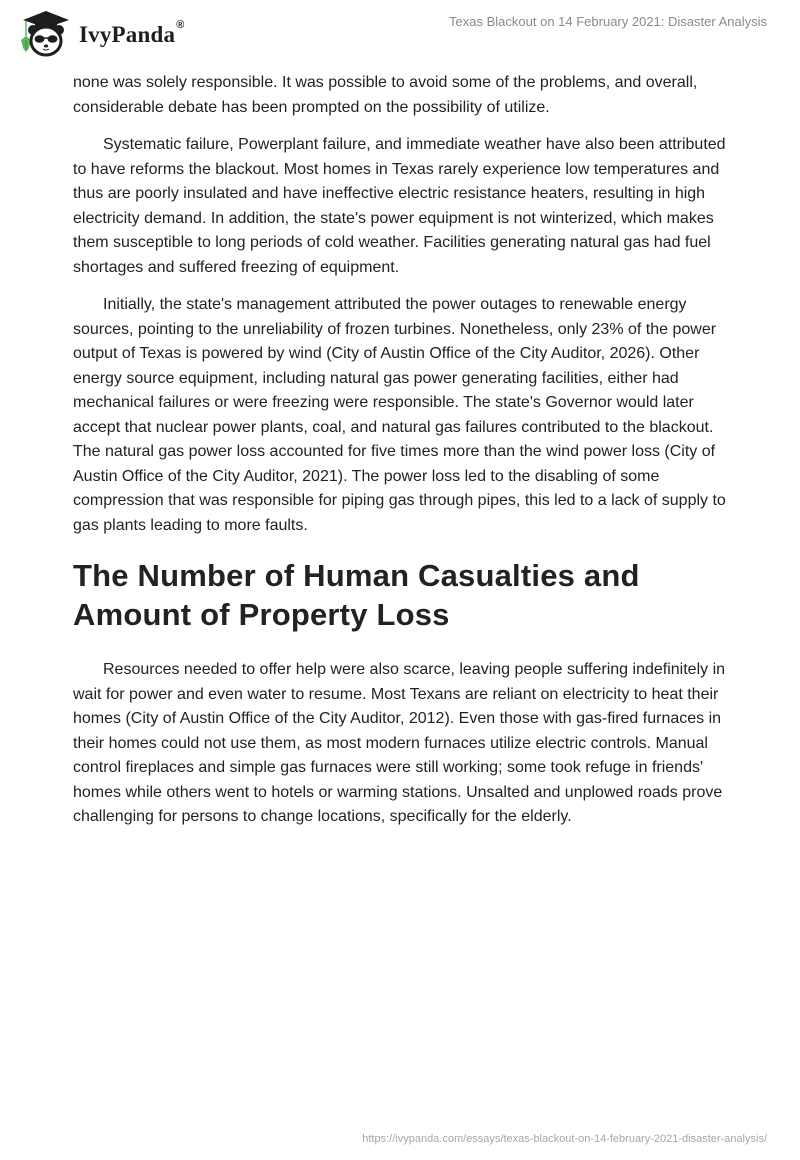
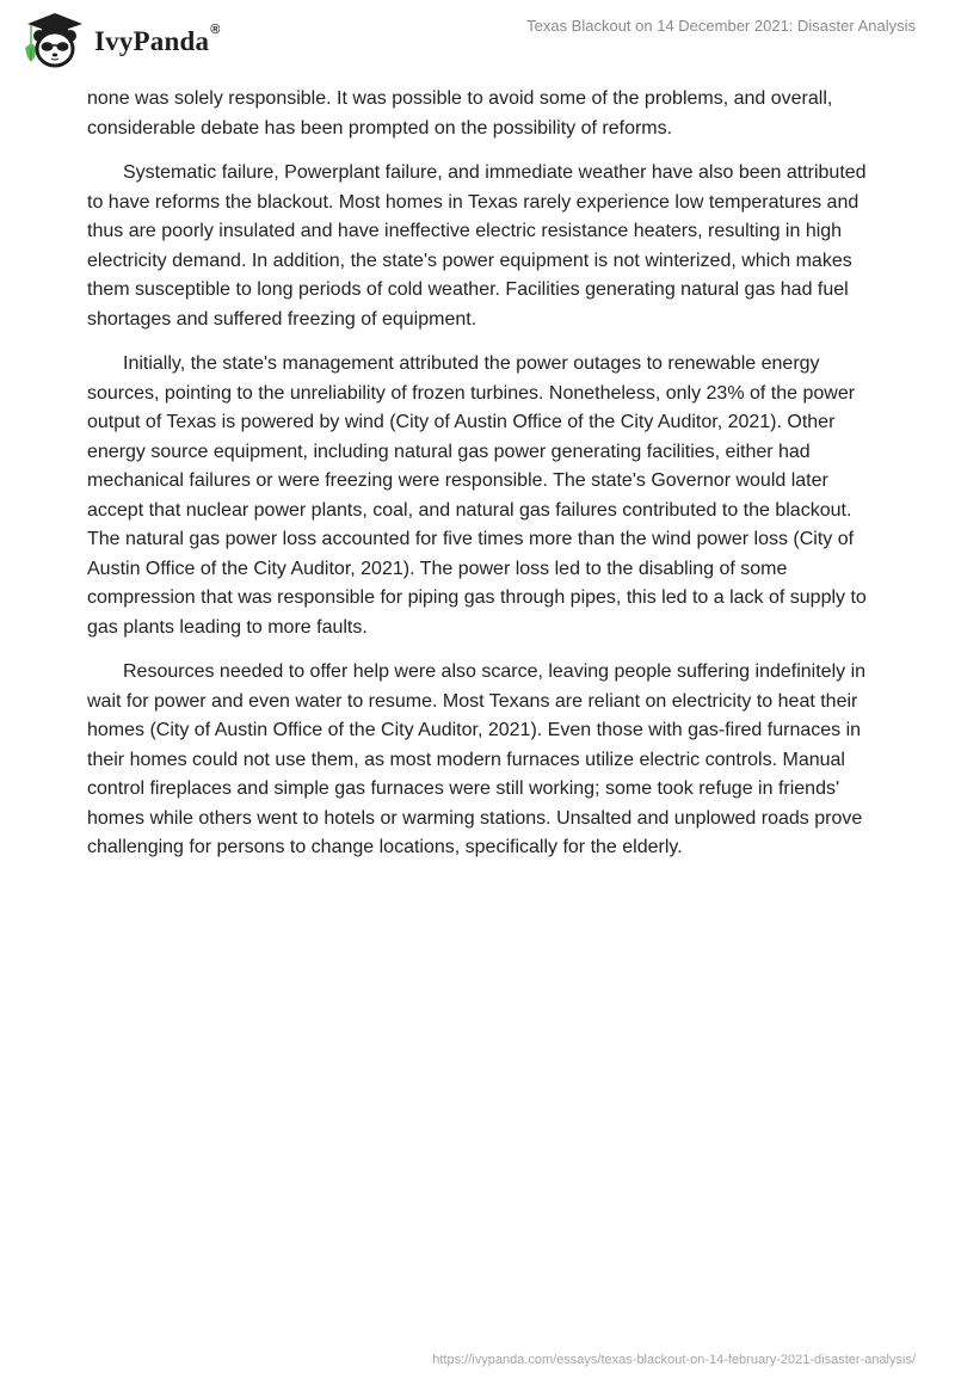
  IvyPanda®
- Texas Blackout on 14 February 2021: Disaster Analysis
+ Texas Blackout on 14 December 2021: Disaster Analysis
- none was solely responsible. It was possible to avoid some of the problems, and overall, considerable debate has been prompted on the possibility of utilize.
+ none was solely responsible. It was possible to avoid some of the problems, and overall, considerable debate has been prompted on the possibility of reforms.
  Systematic failure, Powerplant failure, and immediate weather have also been attributed to have reforms the blackout. Most homes in Texas rarely experience low temperatures and thus are poorly insulated and have ineffective electric resistance heaters, resulting in high electricity demand. In addition, the state's power equipment is not winterized, which makes them susceptible to long periods of cold weather. Facilities generating natural gas had fuel shortages and suffered freezing of equipment.
- Initially, the state's management attributed the power outages to renewable energy sources, pointing to the unreliability of frozen turbines. Nonetheless, only 23% of the power output of Texas is powered by wind (City of Austin Office of the City Auditor, 2026). Other energy source equipment, including natural gas power generating facilities, either had mechanical failures or were freezing were responsible. The state's Governor would later accept that nuclear power plants, coal, and natural gas failures contributed to the blackout. The natural gas power loss accounted for five times more than the wind power loss (City of Austin Office of the City Auditor, 2021). The power loss led to the disabling of some compression that was responsible for piping gas through pipes, this led to a lack of supply to gas plants leading to more faults.
+ Initially, the state's management attributed the power outages to renewable energy sources, pointing to the unreliability of frozen turbines. Nonetheless, only 23% of the power output of Texas is powered by wind (City of Austin Office of the City Auditor, 2021). Other energy source equipment, including natural gas power generating facilities, either had mechanical failures or were freezing were responsible. The state's Governor would later accept that nuclear power plants, coal, and natural gas failures contributed to the blackout. The natural gas power loss accounted for five times more than the wind power loss (City of Austin Office of the City Auditor, 2021). The power loss led to the disabling of some compression that was responsible for piping gas through pipes, this led to a lack of supply to gas plants leading to more faults.
- The Number of Human Casualties and Amount of Property Loss
- Resources needed to offer help were also scarce, leaving people suffering indefinitely in wait for power and even water to resume. Most Texans are reliant on electricity to heat their homes (City of Austin Office of the City Auditor, 2012). Even those with gas-fired furnaces in their homes could not use them, as most modern furnaces utilize electric controls. Manual control fireplaces and simple gas furnaces were still working; some took refuge in friends' homes while others went to hotels or warming stations. Unsalted and unplowed roads prove challenging for persons to change locations, specifically for the elderly.
+ Resources needed to offer help were also scarce, leaving people suffering indefinitely in wait for power and even water to resume. Most Texans are reliant on electricity to heat their homes (City of Austin Office of the City Auditor, 2021). Even those with gas-fired furnaces in their homes could not use them, as most modern furnaces utilize electric controls. Manual control fireplaces and simple gas furnaces were still working; some took refuge in friends' homes while others went to hotels or warming stations. Unsalted and unplowed roads prove challenging for persons to change locations, specifically for the elderly.
  https://ivypanda.com/essays/texas-blackout-on-14-february-2021-disaster-analysis/
